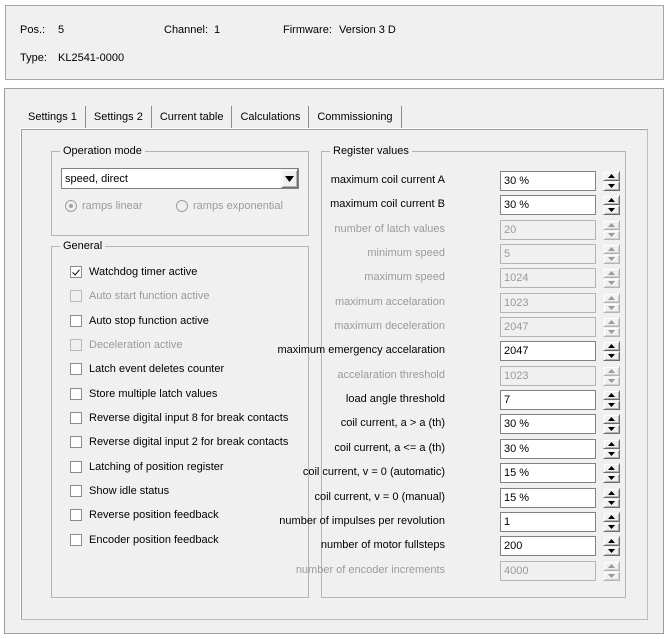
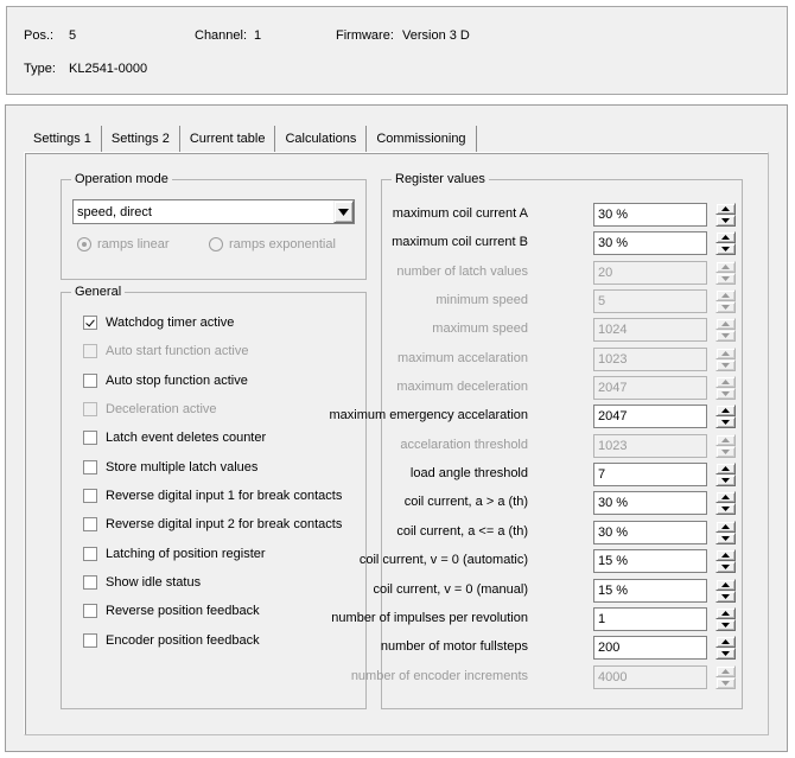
  Pos.:
  5
  Channel:
  1
  Firmware:
  Version 3 D
  Type:
  KL2541-0000
  Settings 1
  Settings 2
  Current table
  Calculations
  Commissioning
  Operation mode
  speed, direct
  ramps linear
  ramps exponential
  General
  Watchdog timer active
  Auto start function active
  Auto stop function active
  Deceleration active
  Latch event deletes counter
  Store multiple latch values
- Reverse digital input 8 for break contacts
+ Reverse digital input 1 for break contacts
  Reverse digital input 2 for break contacts
  Latching of position register
  Show idle status
  Reverse position feedback
  Encoder position feedback
  Register values
  maximum coil current A
  30 %
  maximum coil current B
  30 %
  number of latch values
  20
  minimum speed
  5
  maximum speed
  1024
  maximum accelaration
  1023
  maximum deceleration
  2047
  maximum emergency accelaration
  2047
  accelaration threshold
  1023
  load angle threshold
  7
  coil current, a > a (th)
  30 %
  coil current, a <= a (th)
  30 %
  coil current, v = 0 (automatic)
  15 %
  coil current, v = 0 (manual)
  15 %
  number of impulses per revolution
  1
  number of motor fullsteps
  200
  number of encoder increments
  4000
